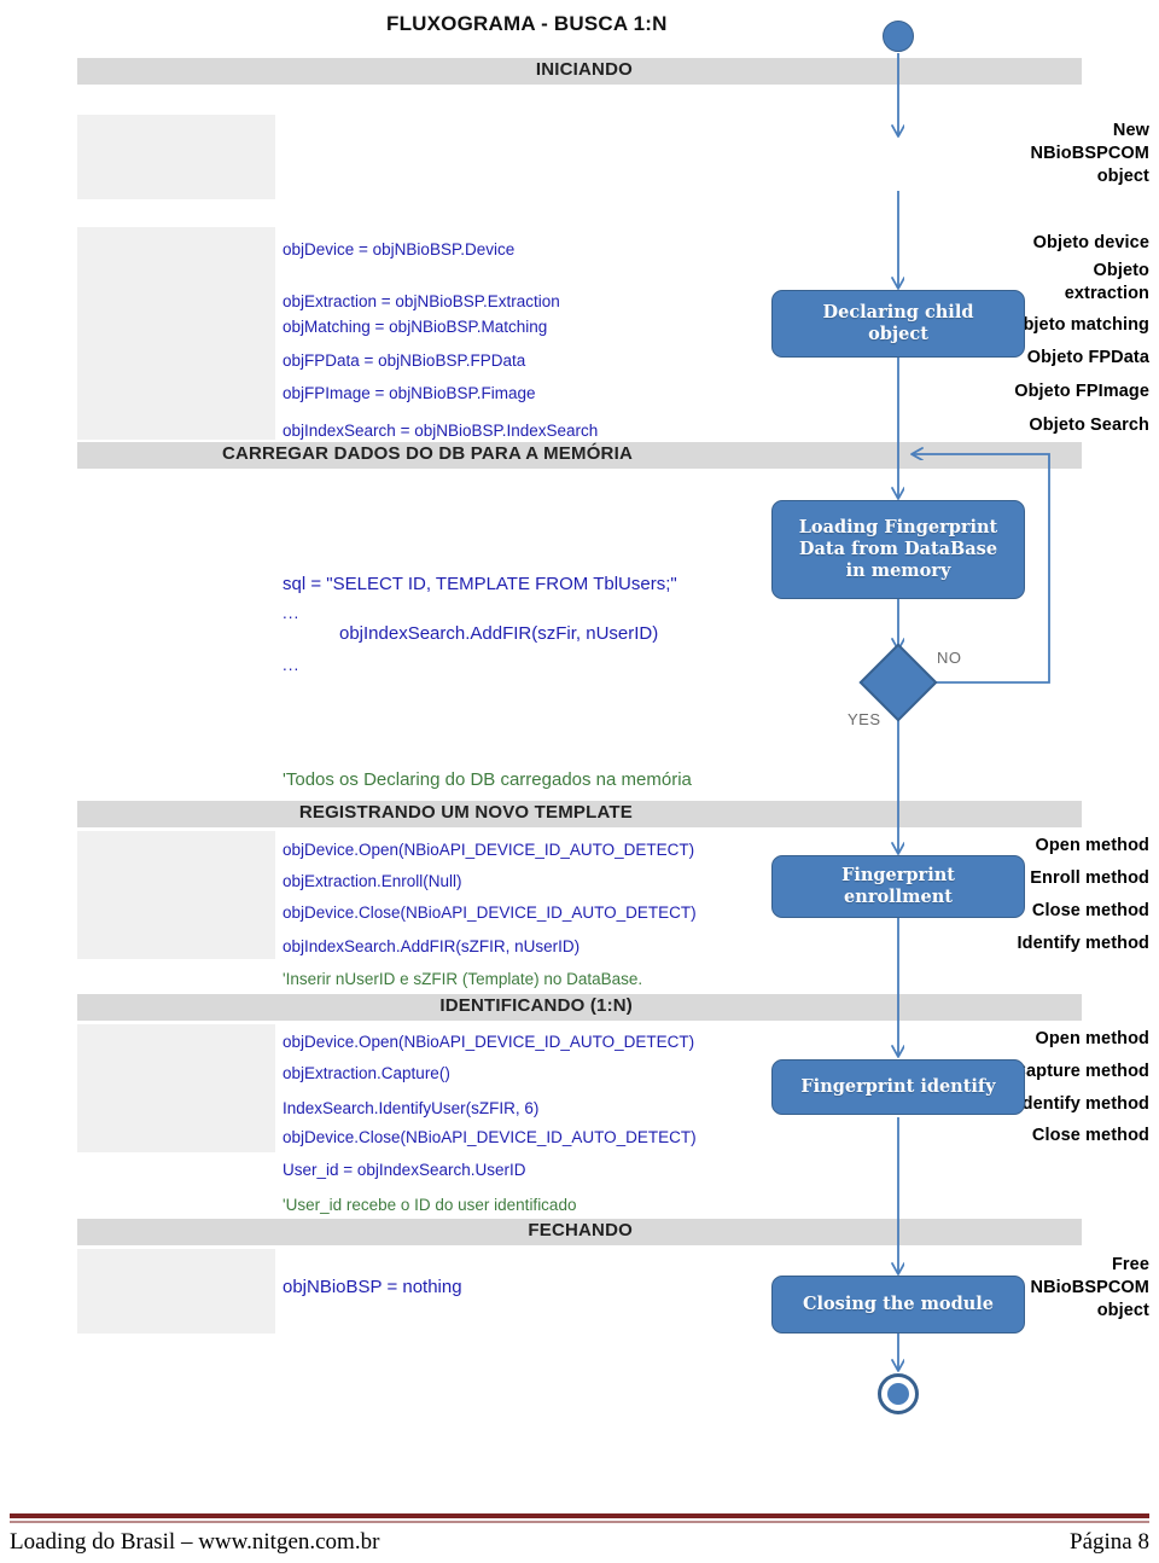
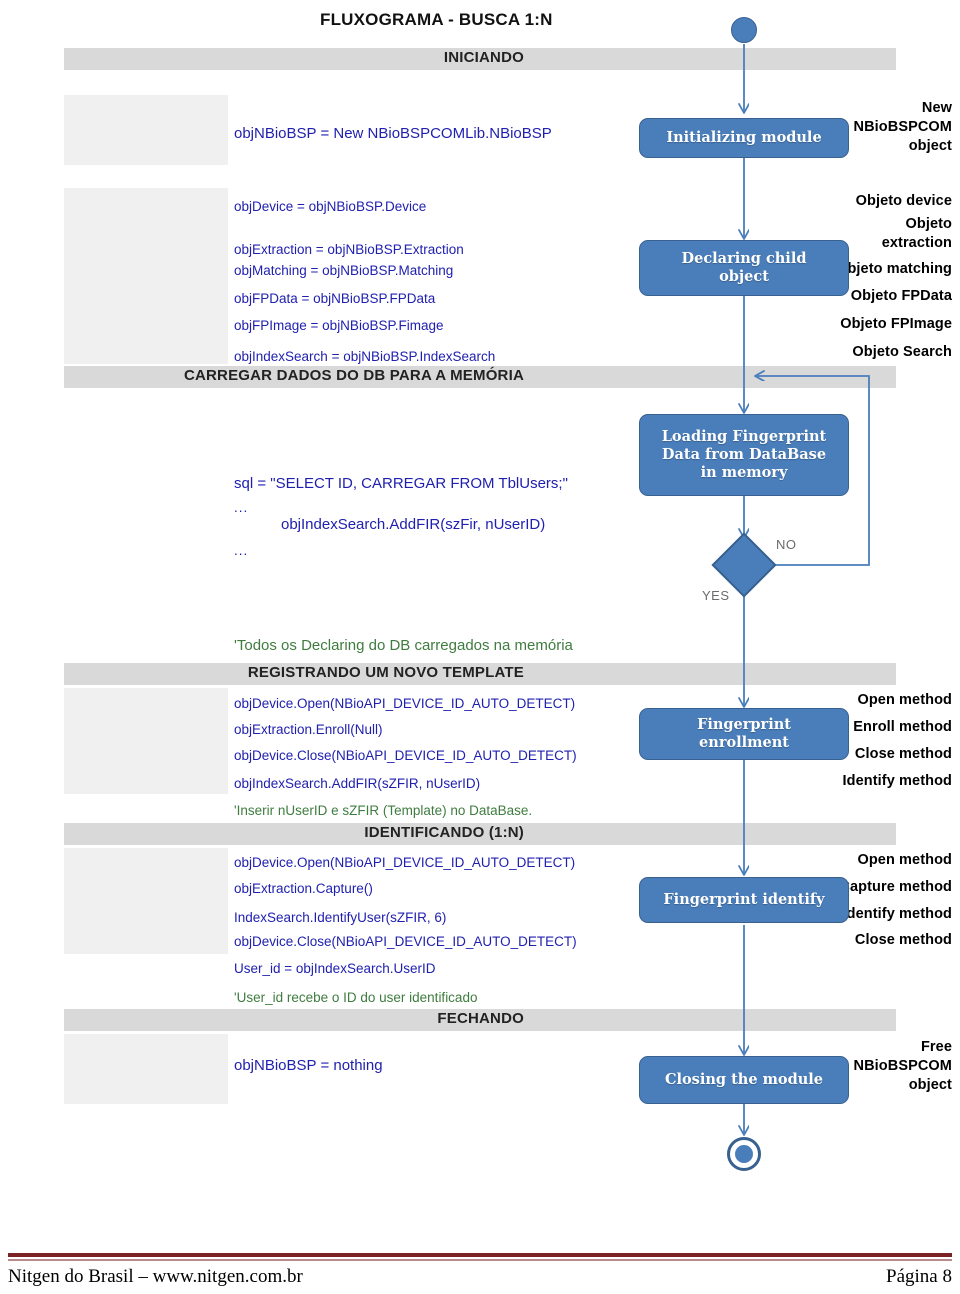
  FLUXOGRAMA - BUSCA 1:N
  INICIANDO
  CARREGAR DADOS DO DB PARA A MEMÓRIA
  REGISTRANDO UM NOVO TEMPLATE
  IDENTIFICANDO (1:N)
  FECHANDO
  New
  NBioBSPCOM
  object
  Objeto device
  Objeto
  extraction
  bjeto matching
  Objeto FPData
  Objeto FPImage
  Objeto Search
  Open method
  Enroll method
  Close method
  Identify method
  Open method
  apture method
  dentify method
  Close method
  Free
  NBioBSPCOM
  object
+ objNBioBSP = New NBioBSPCOMLib.NBioBSP
  objDevice = objNBioBSP.Device
  objExtraction = objNBioBSP.Extraction
  objMatching = objNBioBSP.Matching
  objFPData = objNBioBSP.FPData
  objFPImage = objNBioBSP.Fimage
  objIndexSearch = objNBioBSP.IndexSearch
- sql = "SELECT ID, TEMPLATE FROM TblUsers;"
+ sql = "SELECT ID, CARREGAR FROM TblUsers;"
  ...
  objIndexSearch.AddFIR(szFir, nUserID)
  ...
  'Todos os Declaring do DB carregados na memória
  objDevice.Open(NBioAPI_DEVICE_ID_AUTO_DETECT)
  objExtraction.Enroll(Null)
  objDevice.Close(NBioAPI_DEVICE_ID_AUTO_DETECT)
  objIndexSearch.AddFIR(sZFIR, nUserID)
  'Inserir nUserID e sZFIR (Template) no DataBase.
  objDevice.Open(NBioAPI_DEVICE_ID_AUTO_DETECT)
  objExtraction.Capture()
  IndexSearch.IdentifyUser(sZFIR, 6)
  objDevice.Close(NBioAPI_DEVICE_ID_AUTO_DETECT)
  User_id = objIndexSearch.UserID
  'User_id recebe o ID do user identificado
  objNBioBSP = nothing
+ Initializing module
  Declaring child
  object
  Loading Fingerprint
  Data from DataBase
  in memory
  NO
  YES
  Fingerprint
  enrollment
  Fingerprint identify
  Closing the module
- Loading do Brasil – www.nitgen.com.br
+ Nitgen do Brasil – www.nitgen.com.br
  Página 8
